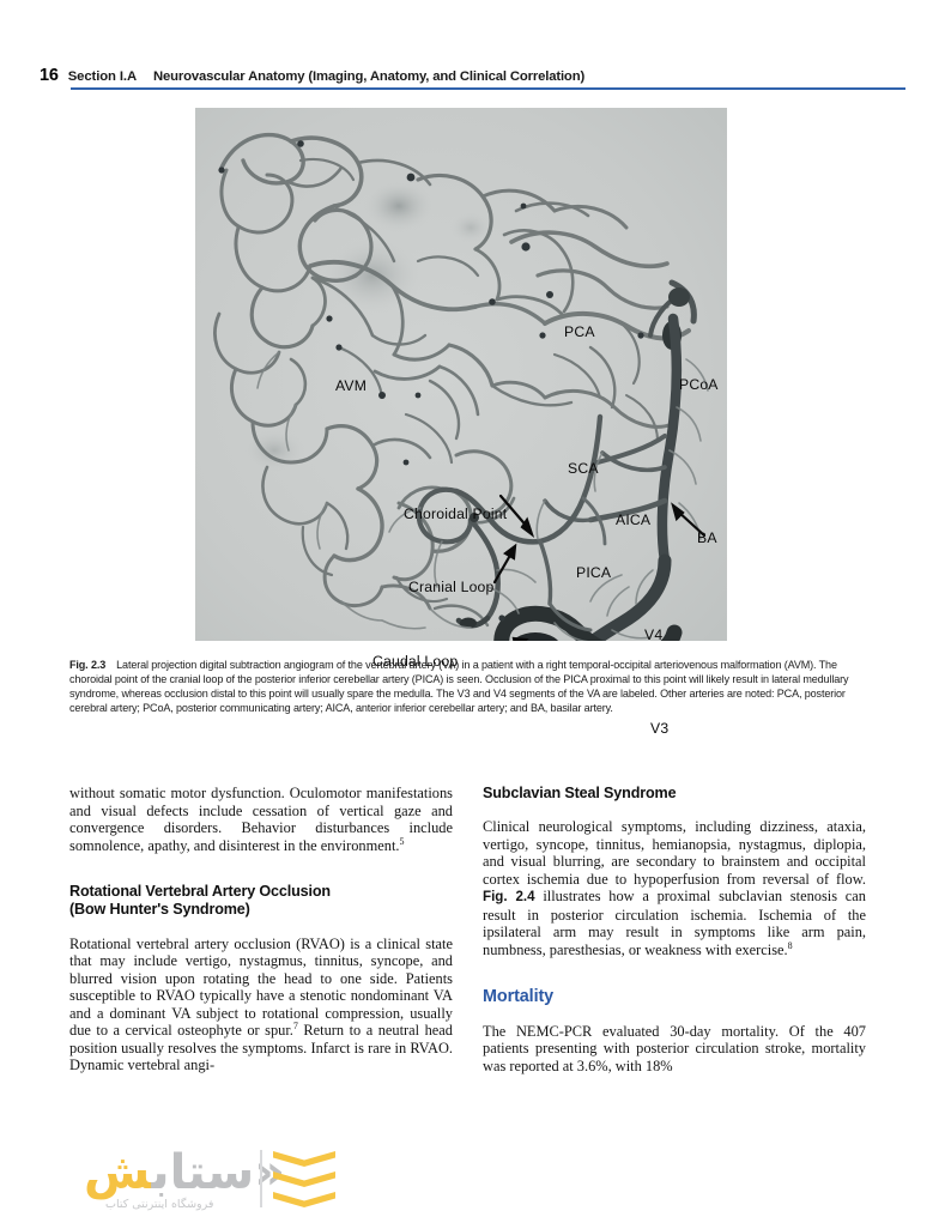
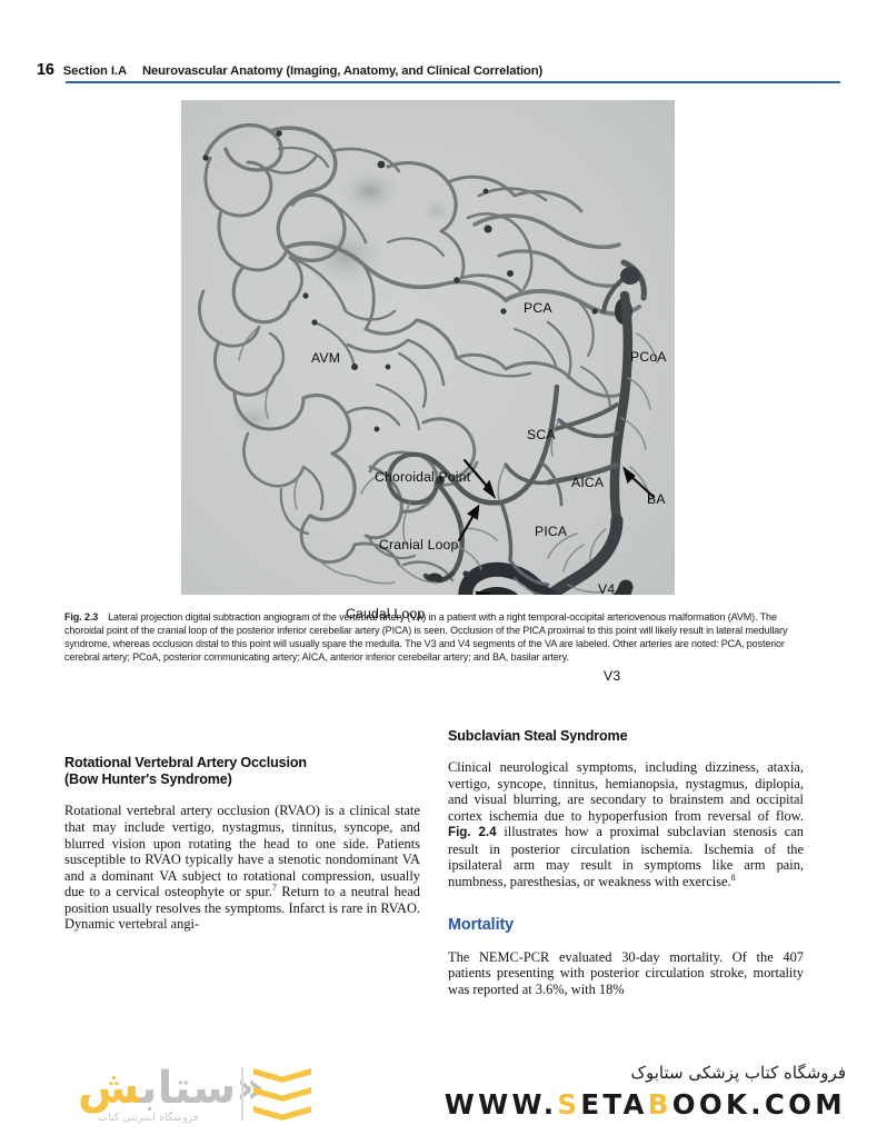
  16
  Section I.A
  Neurovascular Anatomy (Imaging, Anatomy, and Clinical Correlation)
  PCA
  AVM
  PCoA
  SCA
  Choroidal Point
  AICA
  BA
  PICA
  Cranial Loop
  V4
  Caudal Loop
  V3
  Fig. 2.3 Lateral projection digital subtraction angiogram of the vertebral artery (VA) in a patient with a right temporal-occipital arteriovenous malformation (AVM). The choroidal point of the cranial loop of the posterior inferior cerebellar artery (PICA) is seen. Occlusion of the PICA proximal to this point will likely result in lateral medullary syndrome, whereas occlusion distal to this point will usually spare the medulla. The V3 and V4 segments of the VA are labeled. Other arteries are noted: PCA, posterior cerebral artery; PCoA, posterior communicating artery; AICA, anterior inferior cerebellar artery; and BA, basilar artery.
- without somatic motor dysfunction. Oculomotor manifestations and visual defects include cessation of vertical gaze and convergence disorders. Behavior disturbances include somnolence, apathy, and disinterest in the environment.5
  Rotational Vertebral Artery Occlusion
  (Bow Hunter's Syndrome)
  Rotational vertebral artery occlusion (RVAO) is a clinical state that may include vertigo, nystagmus, tinnitus, syncope, and blurred vision upon rotating the head to one side. Patients susceptible to RVAO typically have a stenotic nondominant VA and a dominant VA subject to rotational compression, usually due to a cervical osteophyte or spur.7 Return to a neutral head position usually resolves the symptoms. Infarct is rare in RVAO. Dynamic vertebral angi-
  Subclavian Steal Syndrome
  Clinical neurological symptoms, including dizziness, ataxia, vertigo, syncope, tinnitus, hemianopsia, nystagmus, diplopia, and visual blurring, are secondary to brainstem and occipital cortex ischemia due to hypoperfusion from reversal of flow. Fig. 2.4 illustrates how a proximal subclavian stenosis can result in posterior circulation ischemia. Ischemia of the ipsilateral arm may result in symptoms like arm pain, numbness, paresthesias, or weakness with exercise.8
  Mortality
  The NEMC-PCR evaluated 30-day mortality. Of the 407 patients presenting with posterior circulation stroke, mortality was reported at 3.6%, with 18%
  «ستابش
  فروشگاه اینترنتی کتاب
+ فروشگاه کتاب پزشکی ستابوک
+ WWW.SETABOOK.COM
